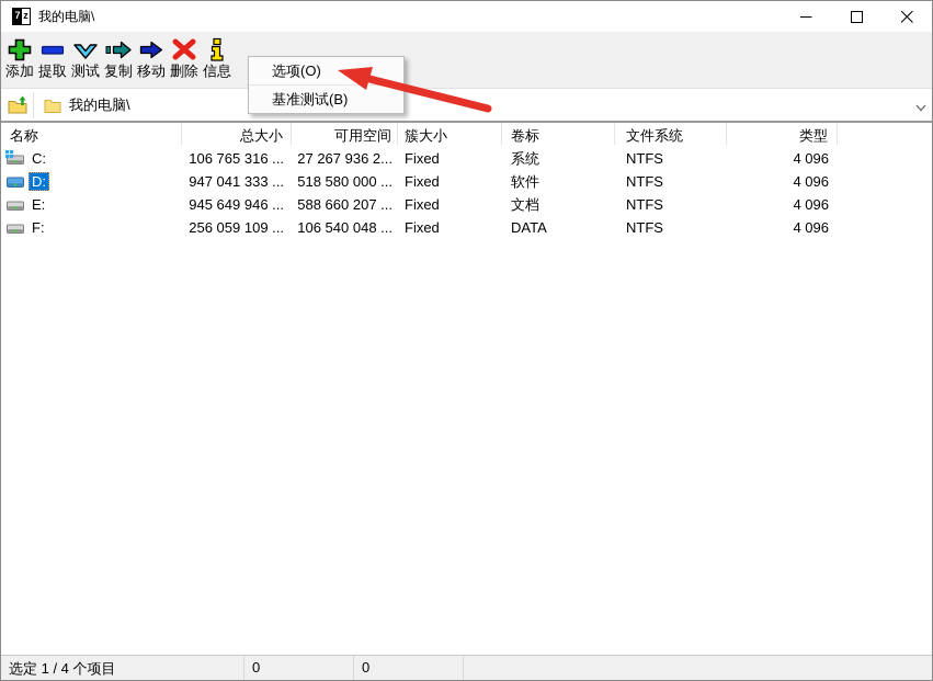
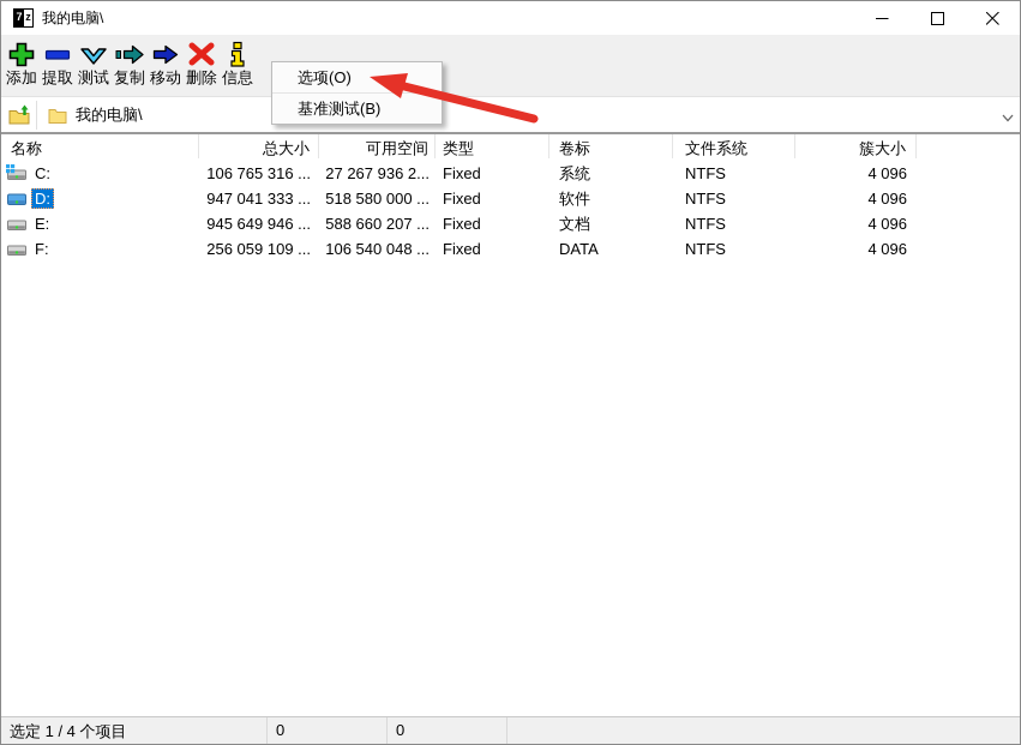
  7
  z
  我的电脑\
  添加
  提取
  测试
  复制
  移动
  删除
  信息
  我的电脑\
  名称
  总大小
  可用空间
- 簇大小
+ 类型
  卷标
  文件系统
- 类型
+ 簇大小
  C:
  106 765 316 ...
  27 267 936 2...
  Fixed
  系统
  NTFS
  4 096
  D:
  947 041 333 ...
  518 580 000 ...
  Fixed
  软件
  NTFS
  4 096
  E:
  945 649 946 ...
  588 660 207 ...
  Fixed
  文档
  NTFS
  4 096
  F:
  256 059 109 ...
  106 540 048 ...
  Fixed
  DATA
  NTFS
  4 096
  选定 1 / 4 个项目
  0
  0
  选项(O)
  基准测试(B)
